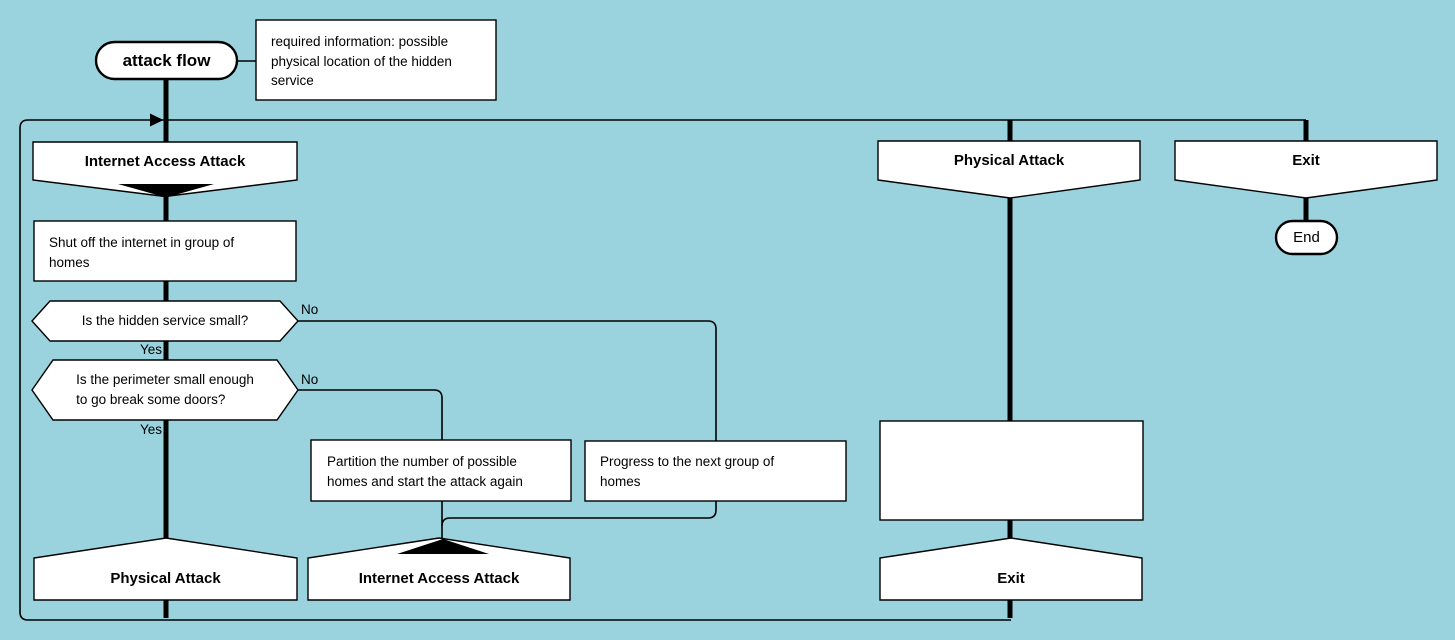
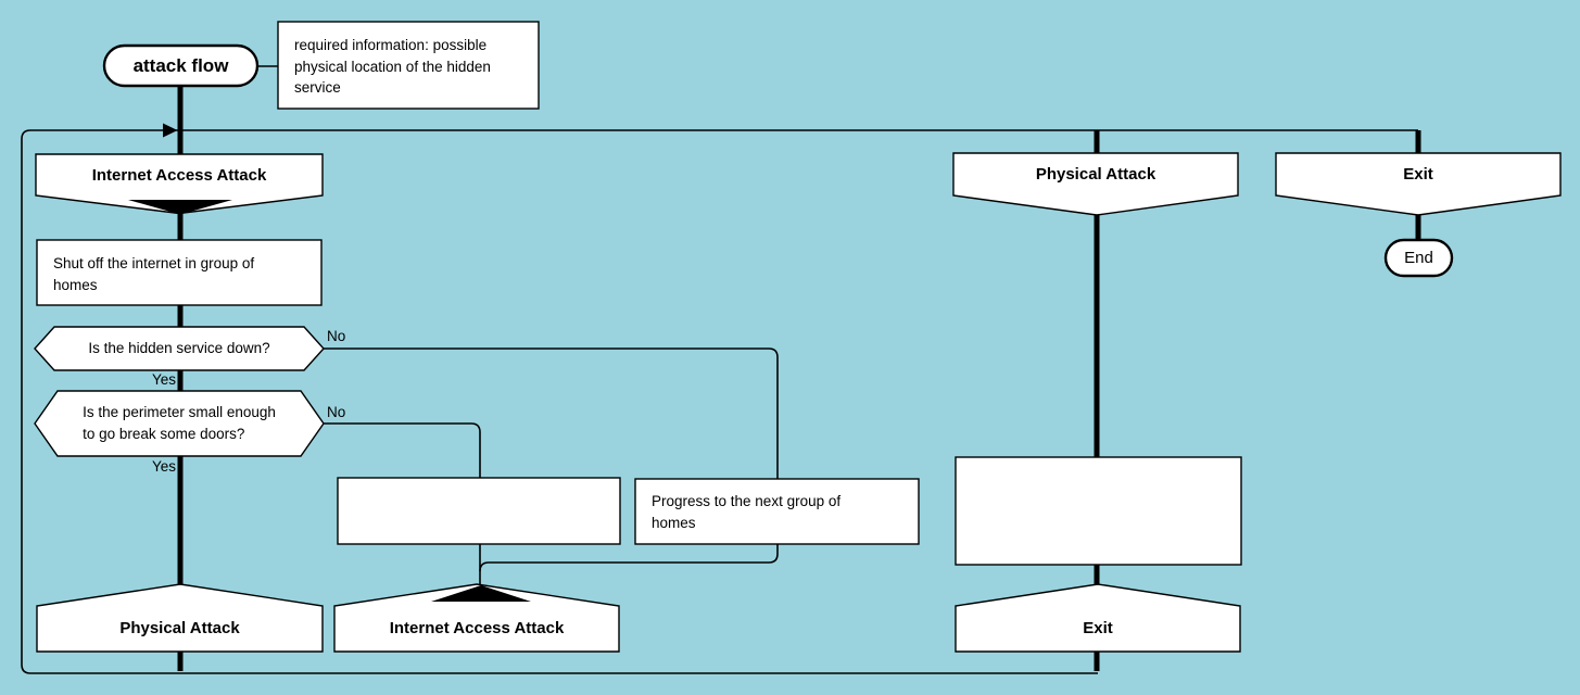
  attack flow
  required information: possible
  physical location of the hidden
  service
  Internet Access Attack
  Shut off the internet in group of
  homes
- Is the hidden service small?
+ Is the hidden service down?
  No
  Yes
  Is the perimeter small enough
  to go break some doors?
  No
  Yes
- Partition the number of possible
- homes and start the attack again
  Progress to the next group of
  homes
  Physical Attack
  Exit
  End
  Physical Attack
  Internet Access Attack
  Exit
